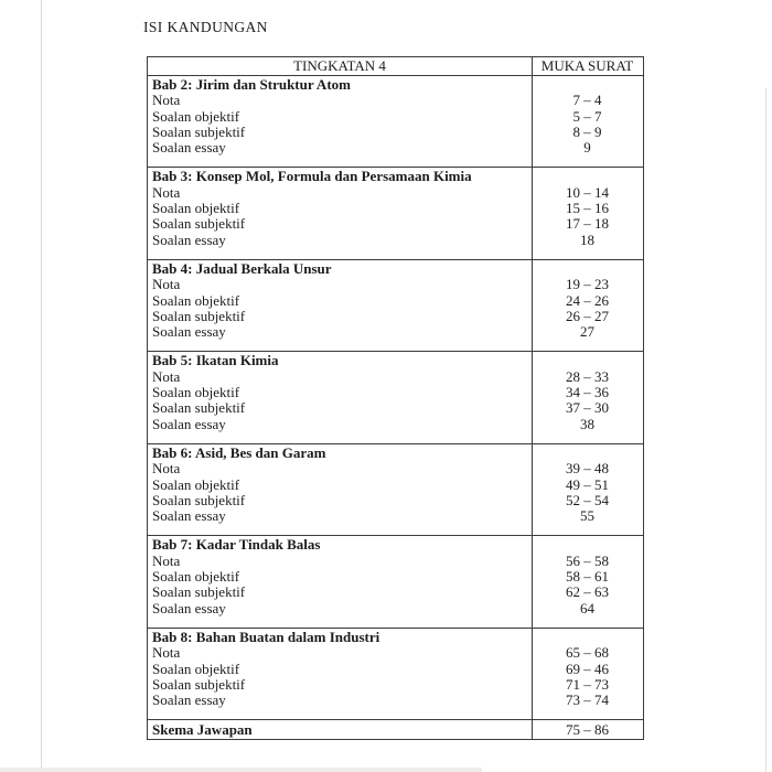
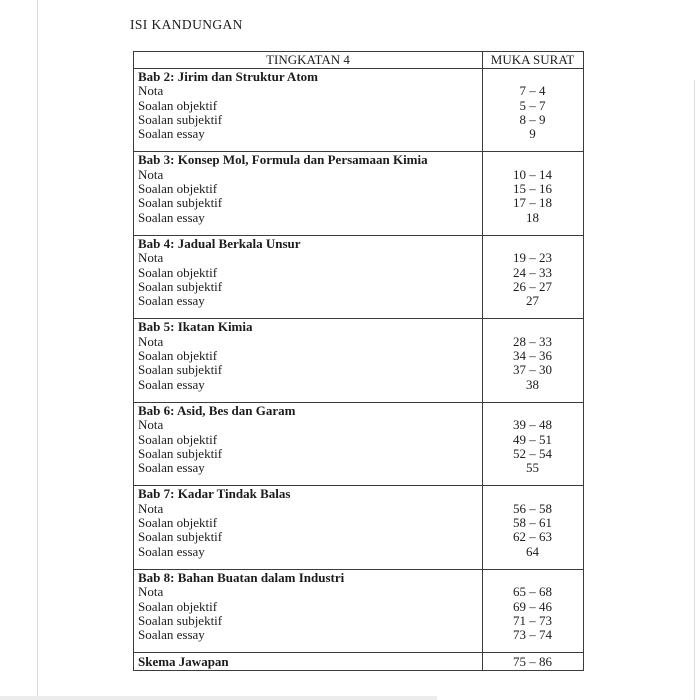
  ISI KANDUNGAN
  TINGKATAN 4
  MUKA SURAT
  Bab 2: Jirim dan Struktur Atom
  Nota
  7 – 4
  Soalan objektif
  5 – 7
  Soalan subjektif
  8 – 9
  Soalan essay
  9
  Bab 3: Konsep Mol, Formula dan Persamaan Kimia
  Nota
  10 – 14
  Soalan objektif
  15 – 16
  Soalan subjektif
  17 – 18
  Soalan essay
  18
  Bab 4: Jadual Berkala Unsur
  Nota
  19 – 23
  Soalan objektif
- 24 – 26
+ 24 – 33
  Soalan subjektif
  26 – 27
  Soalan essay
  27
  Bab 5: Ikatan Kimia
  Nota
  28 – 33
  Soalan objektif
  34 – 36
  Soalan subjektif
  37 – 30
  Soalan essay
  38
  Bab 6: Asid, Bes dan Garam
  Nota
  39 – 48
  Soalan objektif
  49 – 51
  Soalan subjektif
  52 – 54
  Soalan essay
  55
  Bab 7: Kadar Tindak Balas
  Nota
  56 – 58
  Soalan objektif
  58 – 61
  Soalan subjektif
  62 – 63
  Soalan essay
  64
  Bab 8: Bahan Buatan dalam Industri
  Nota
  65 – 68
  Soalan objektif
  69 – 46
  Soalan subjektif
  71 – 73
  Soalan essay
  73 – 74
  Skema Jawapan
  75 – 86
